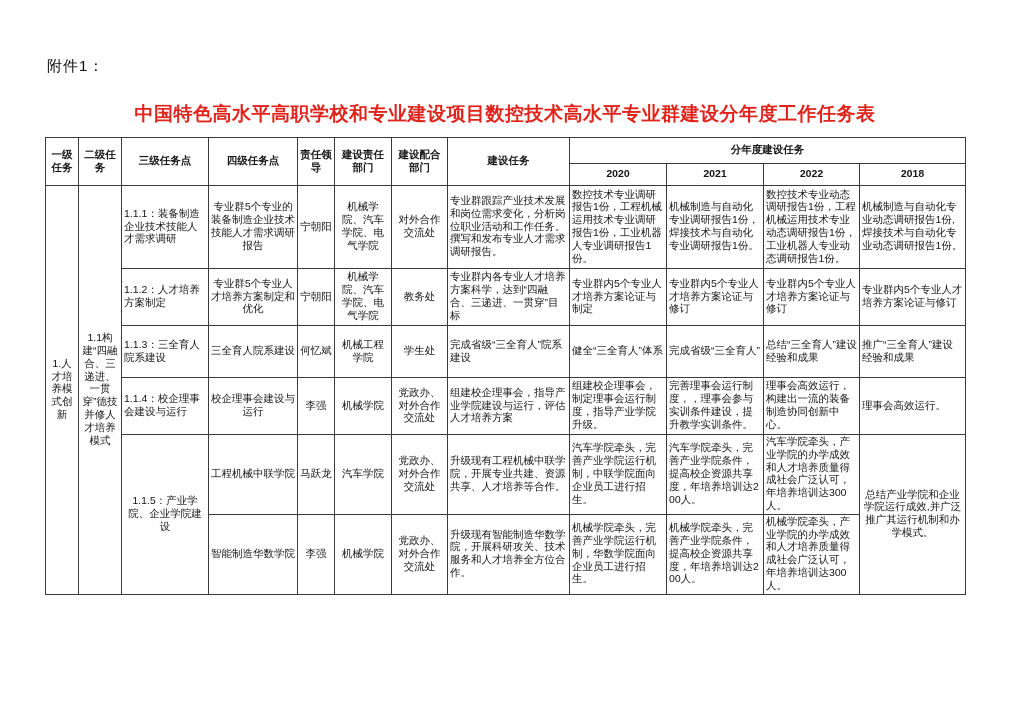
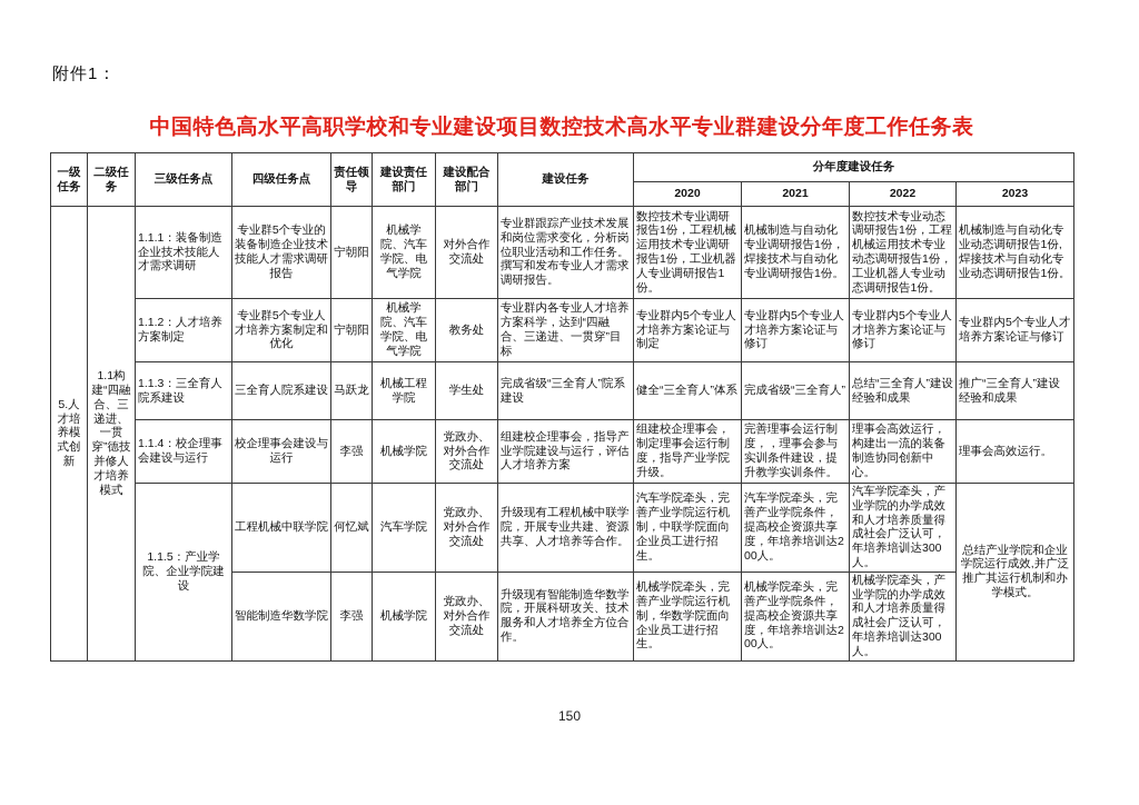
  附件1：
  中国特色高水平高职学校和专业建设项目数控技术高水平专业群建设分年度工作任务表
  一级任务	二级任务	三级任务点	四级任务点	责任领导	建设责任部门	建设配合部门	建设任务	分年度建设任务
- 2020	2021	2022	2018
+ 2020	2021	2022	2023
- 1.人才培养模式创新	1.1构建“四融合、三递进、一贯穿”德技并修人才培养模式	1.1.1：装备制造企业技术技能人才需求调研	专业群5个专业的装备制造企业技术技能人才需求调研报告	宁朝阳	机械学院、汽车学院、电气学院	对外合作交流处	专业群跟踪产业技术发展和岗位需求变化，分析岗位职业活动和工作任务。撰写和发布专业人才需求调研报告。	数控技术专业调研报告1份，工程机械运用技术专业调研报告1份，工业机器人专业调研报告1份。	机械制造与自动化专业调研报告1份，焊接技术与自动化专业调研报告1份。	数控技术专业动态调研报告1份，工程机械运用技术专业动态调研报告1份，工业机器人专业动态调研报告1份。	机械制造与自动化专业动态调研报告1份,焊接技术与自动化专业动态调研报告1份。
+ 5.人才培养模式创新	1.1构建“四融合、三递进、一贯穿”德技并修人才培养模式	1.1.1：装备制造企业技术技能人才需求调研	专业群5个专业的装备制造企业技术技能人才需求调研报告	宁朝阳	机械学院、汽车学院、电气学院	对外合作交流处	专业群跟踪产业技术发展和岗位需求变化，分析岗位职业活动和工作任务。撰写和发布专业人才需求调研报告。	数控技术专业调研报告1份，工程机械运用技术专业调研报告1份，工业机器人专业调研报告1份。	机械制造与自动化专业调研报告1份，焊接技术与自动化专业调研报告1份。	数控技术专业动态调研报告1份，工程机械运用技术专业动态调研报告1份，工业机器人专业动态调研报告1份。	机械制造与自动化专业动态调研报告1份,焊接技术与自动化专业动态调研报告1份。
  1.1.2：人才培养方案制定	专业群5个专业人才培养方案制定和优化	宁朝阳	机械学院、汽车学院、电气学院	教务处	专业群内各专业人才培养方案科学，达到“四融合、三递进、一贯穿”目标	专业群内5个专业人才培养方案论证与制定	专业群内5个专业人才培养方案论证与修订	专业群内5个专业人才培养方案论证与修订	专业群内5个专业人才培养方案论证与修订
- 1.1.3：三全育人院系建设	三全育人院系建设	何忆斌	机械工程学院	学生处	完成省级“三全育人”院系建设	健全“三全育人”体系	完成省级“三全育人”	总结“三全育人”建设经验和成果	推广“三全育人”建设经验和成果
+ 1.1.3：三全育人院系建设	三全育人院系建设	马跃龙	机械工程学院	学生处	完成省级“三全育人”院系建设	健全“三全育人”体系	完成省级“三全育人”	总结“三全育人”建设经验和成果	推广“三全育人”建设经验和成果
  1.1.4：校企理事会建设与运行	校企理事会建设与运行	李强	机械学院	党政办、对外合作交流处	组建校企理事会，指导产业学院建设与运行，评估人才培养方案	组建校企理事会，制定理事会运行制度，指导产业学院升级。	完善理事会运行制度，，理事会参与实训条件建设，提升教学实训条件。	理事会高效运行，构建出一流的装备制造协同创新中心。	理事会高效运行。
- 1.1.5：产业学院、企业学院建设	工程机械中联学院	马跃龙	汽车学院	党政办、对外合作交流处	升级现有工程机械中联学院，开展专业共建、资源共享、人才培养等合作。	汽车学院牵头，完善产业学院运行机制，中联学院面向企业员工进行招生。	汽车学院牵头，完善产业学院条件，提高校企资源共享度，年培养培训达200人。	汽车学院牵头，产业学院的办学成效和人才培养质量得成社会广泛认可，年培养培训达300人。	总结产业学院和企业学院运行成效,并广泛推广其运行机制和办学模式。
+ 1.1.5：产业学院、企业学院建设	工程机械中联学院	何忆斌	汽车学院	党政办、对外合作交流处	升级现有工程机械中联学院，开展专业共建、资源共享、人才培养等合作。	汽车学院牵头，完善产业学院运行机制，中联学院面向企业员工进行招生。	汽车学院牵头，完善产业学院条件，提高校企资源共享度，年培养培训达200人。	汽车学院牵头，产业学院的办学成效和人才培养质量得成社会广泛认可，年培养培训达300人。	总结产业学院和企业学院运行成效,并广泛推广其运行机制和办学模式。
  智能制造华数学院	李强	机械学院	党政办、对外合作交流处	升级现有智能制造华数学院，开展科研攻关、技术服务和人才培养全方位合作。	机械学院牵头，完善产业学院运行机制，华数学院面向企业员工进行招生。	机械学院牵头，完善产业学院条件，提高校企资源共享度，年培养培训达200人。	机械学院牵头，产业学院的办学成效和人才培养质量得成社会广泛认可，年培养培训达300人。
+ 150
